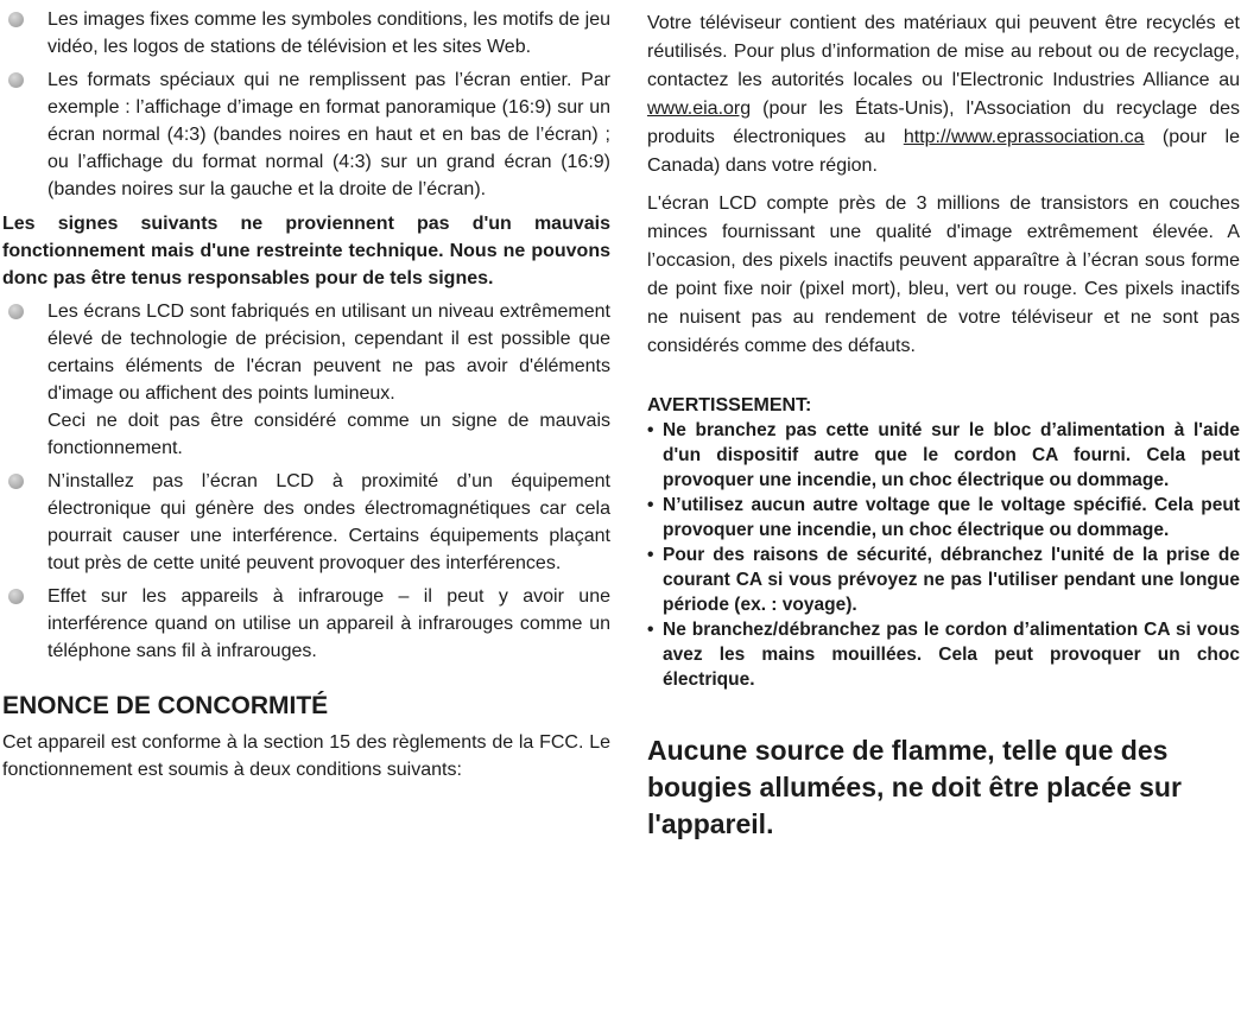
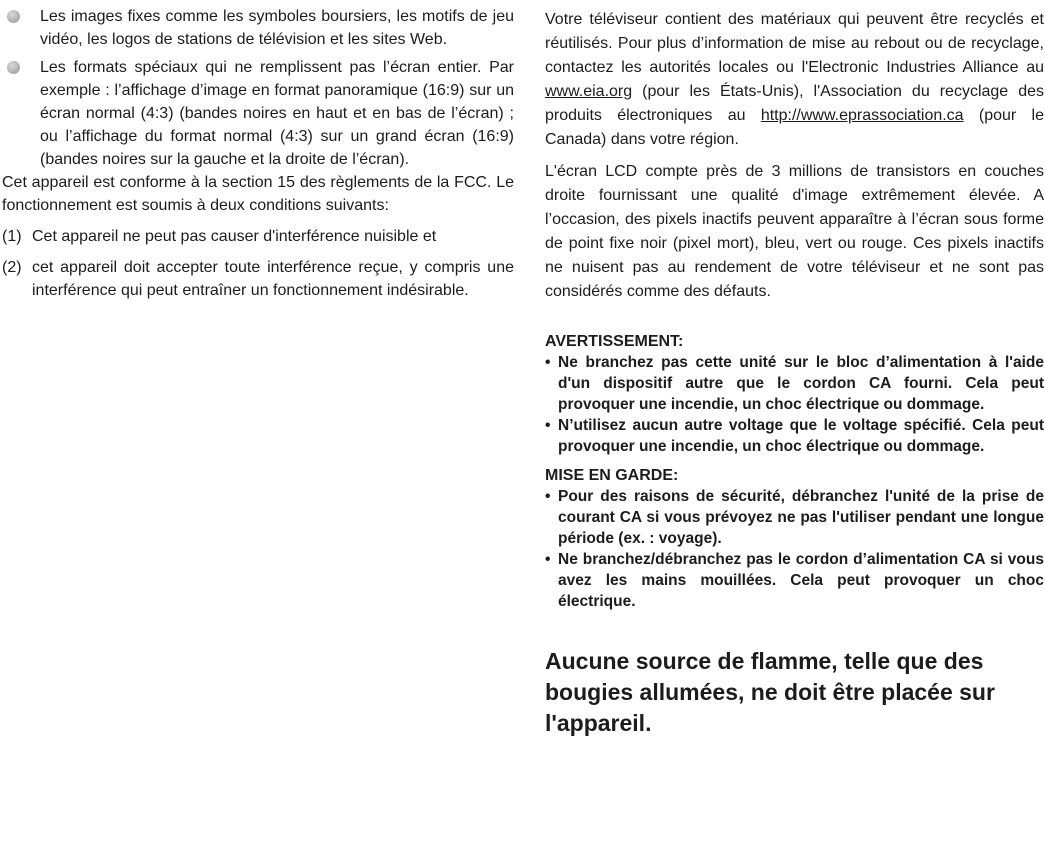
- Les images fixes comme les symboles conditions, les motifs de jeu vidéo, les logos de stations de télévision et les sites Web.
+ Les images fixes comme les symboles boursiers, les motifs de jeu vidéo, les logos de stations de télévision et les sites Web.
  Les formats spéciaux qui ne remplissent pas l’écran entier. Par exemple : l’affichage d’image en format panoramique (16:9) sur un écran normal (4:3) (bandes noires en haut et en bas de l’écran) ; ou l’affichage du format normal (4:3) sur un grand écran (16:9) (bandes noires sur la gauche et la droite de l’écran).
- Les signes suivants ne proviennent pas d'un mauvais fonctionnement mais d'une restreinte technique. Nous ne pouvons donc pas être tenus responsables pour de tels signes.
- Les écrans LCD sont fabriqués en utilisant un niveau extrêmement élevé de technologie de précision, cependant il est possible que certains éléments de l'écran peuvent ne pas avoir d'éléments d'image ou affichent des points lumineux.
- Ceci ne doit pas être considéré comme un signe de mauvais fonctionnement.
- N’installez pas l’écran LCD à proximité d’un équipement électronique qui génère des ondes électromagnétiques car cela pourrait causer une interférence. Certains équipements plaçant tout près de cette unité peuvent provoquer des interférences.
- Effet sur les appareils à infrarouge – il peut y avoir une interférence quand on utilise un appareil à infrarouges comme un téléphone sans fil à infrarouges.
- ENONCE DE CONCORMITÉ
  Cet appareil est conforme à la section 15 des règlements de la FCC. Le fonctionnement est soumis à deux conditions suivants:
+ (1)
+ Cet appareil ne peut pas causer d'interférence nuisible et
+ (2)
+ cet appareil doit accepter toute interférence reçue, y compris une interférence qui peut entraîner un fonctionnement indésirable.
  Votre téléviseur contient des matériaux qui peuvent être recyclés et réutilisés. Pour plus d’information de mise au rebout ou de recyclage, contactez les autorités locales ou l'Electronic Industries Alliance au www.eia.org (pour les États-Unis), l'Association du recyclage des produits électroniques au http://www.eprassociation.ca (pour le Canada) dans votre région.
- L'écran LCD compte près de 3 millions de transistors en couches minces fournissant une qualité d'image extrêmement élevée. A l’occasion, des pixels inactifs peuvent apparaître à l’écran sous forme de point fixe noir (pixel mort), bleu, vert ou rouge. Ces pixels inactifs ne nuisent pas au rendement de votre téléviseur et ne sont pas considérés comme des défauts.
+ L'écran LCD compte près de 3 millions de transistors en couches droite fournissant une qualité d'image extrêmement élevée. A l’occasion, des pixels inactifs peuvent apparaître à l’écran sous forme de point fixe noir (pixel mort), bleu, vert ou rouge. Ces pixels inactifs ne nuisent pas au rendement de votre téléviseur et ne sont pas considérés comme des défauts.
  AVERTISSEMENT:
  •
  Ne branchez pas cette unité sur le bloc d’alimentation à l'aide d'un dispositif autre que le cordon CA fourni. Cela peut provoquer une incendie, un choc électrique ou dommage.
  •
  N’utilisez aucun autre voltage que le voltage spécifié. Cela peut provoquer une incendie, un choc électrique ou dommage.
+ MISE EN GARDE:
  •
  Pour des raisons de sécurité, débranchez l'unité de la prise de courant CA si vous prévoyez ne pas l'utiliser pendant une longue période (ex. : voyage).
  •
  Ne branchez/débranchez pas le cordon d’alimentation CA si vous avez les mains mouillées. Cela peut provoquer un choc électrique.
  Aucune source de flamme, telle que des bougies allumées, ne doit être placée sur l'appareil.
